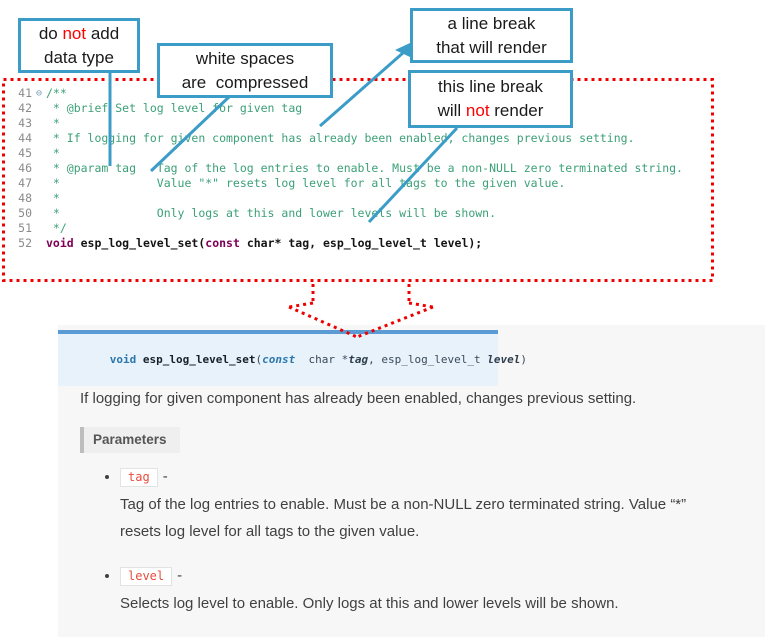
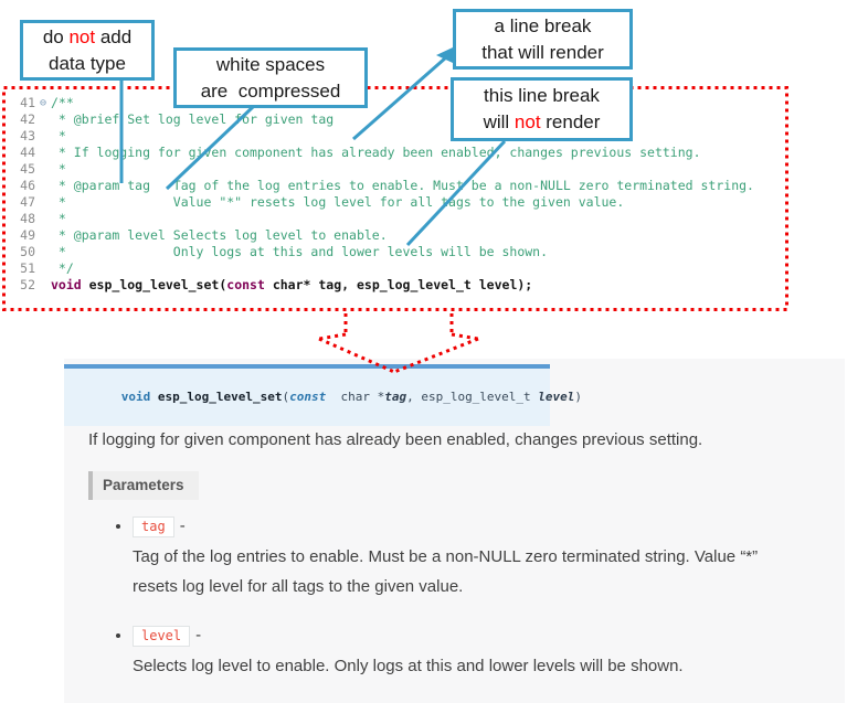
  41
  ⊖
  /**
  42
  * @brief Set log levelor given tag
  43
  *
  44
  * If logging for gien component has already been enabled, changes previous setting.
  45
  *
  46
  * @param tag Tag of the log entries to enable. Must be a non-NULL zero terminated string.
  47
  * Value "*" resets log level for all tags to the given value.
  48
  *
+ 49
+ * @param level Selects log level to enable.
  50
  * Only logs at this and lower levels will be shown.
  51
  */
  52
  void esp_log_level_set(const char* tag, esp_log_level_t level);
  void esp_log_level_set(const char *tag, esp_log_level_t level)
  If logging for given component has already been enabled, changes previous setting.
  Parameters
  tag -
  Tag of the log entries to enable. Must be a non-NULL zero terminated string. Value “*” resets log level for all tags to the given value.
  level -
  Selects log level to enable. Only logs at this and lower levels will be shown.
  do not add
  data type
  white spaces
  are compressed
  a line break
  that will render
  this line break
  will not render
